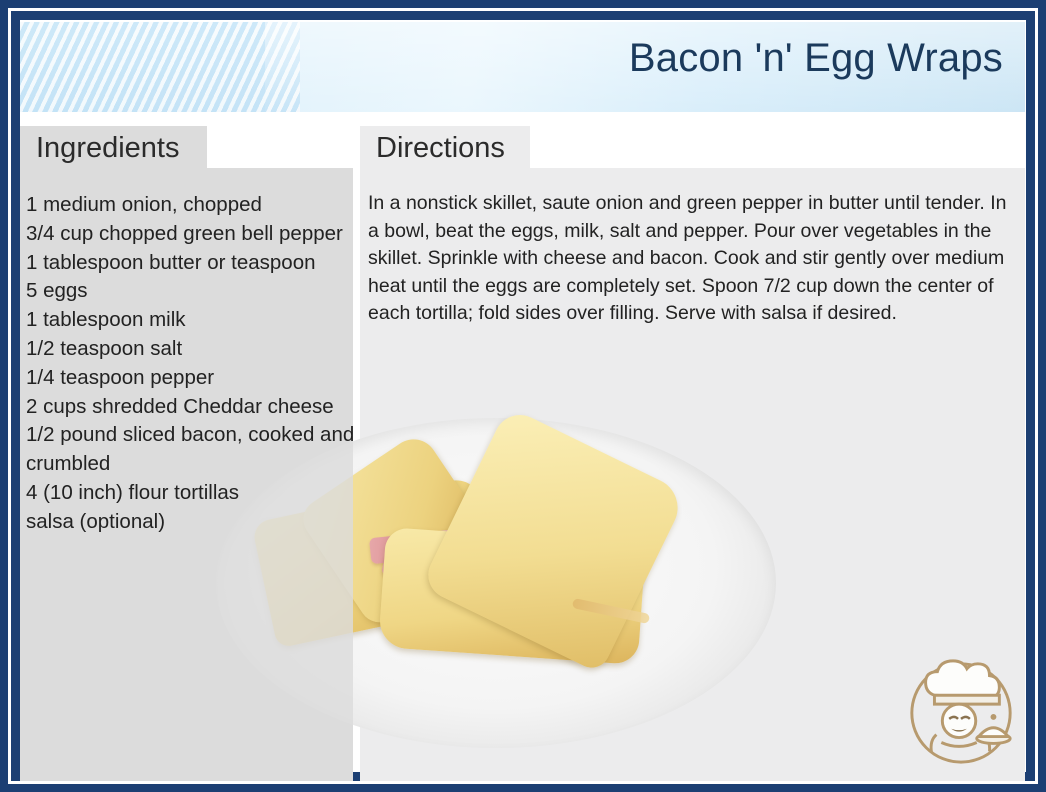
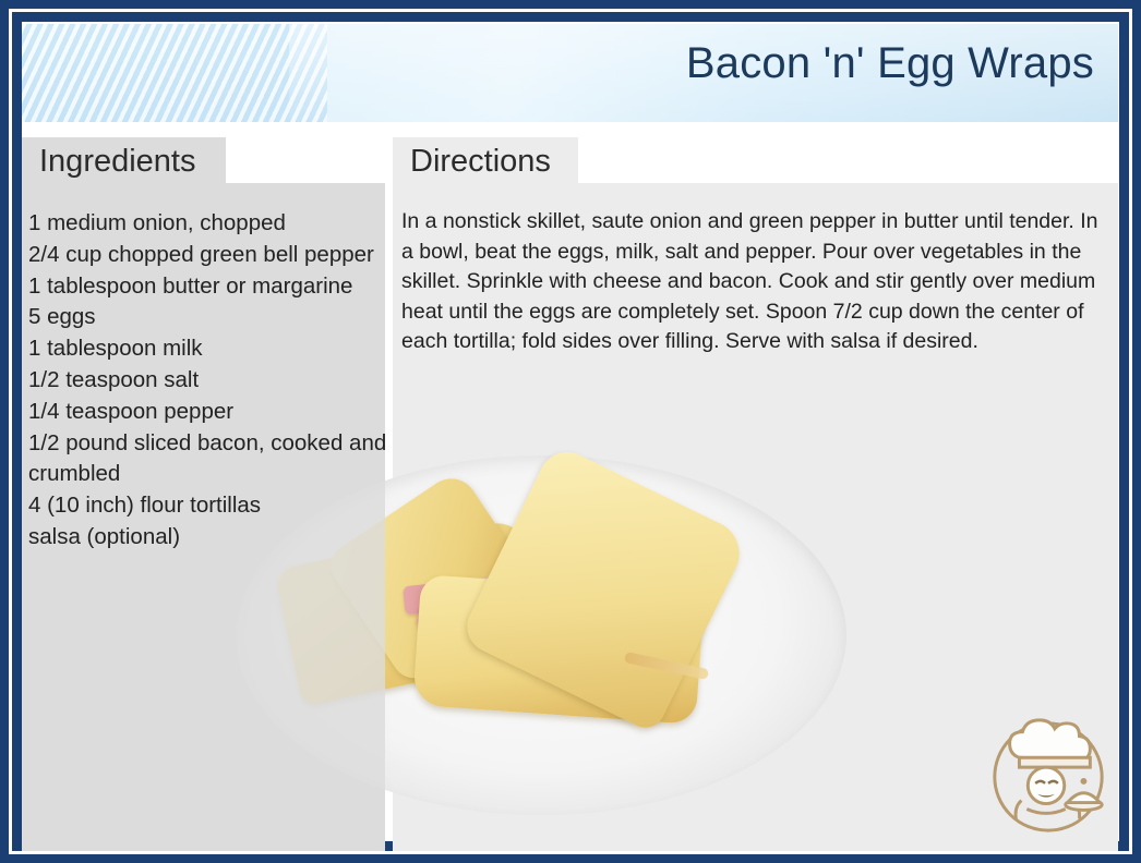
  Bacon 'n' Egg Wraps
  Ingredients
  Directions
  1 medium onion, chopped
- 3/4 cup chopped green bell pepper
+ 2/4 cup chopped green bell pepper
- 1 tablespoon butter or teaspoon
+ 1 tablespoon butter or margarine
  5 eggs
  1 tablespoon milk
  1/2 teaspoon salt
  1/4 teaspoon pepper
- 2 cups shredded Cheddar cheese
  1/2 pound sliced bacon, cooked and crumbled
  4 (10 inch) flour tortillas
  salsa (optional)
  In a nonstick skillet, saute onion and green pepper in butter until tender. In a bowl, beat the eggs, milk, salt and pepper. Pour over vegetables in the skillet. Sprinkle with cheese and bacon. Cook and stir gently over medium heat until the eggs are completely set. Spoon 7/2 cup down the center of each tortilla; fold sides over filling. Serve with salsa if desired.
